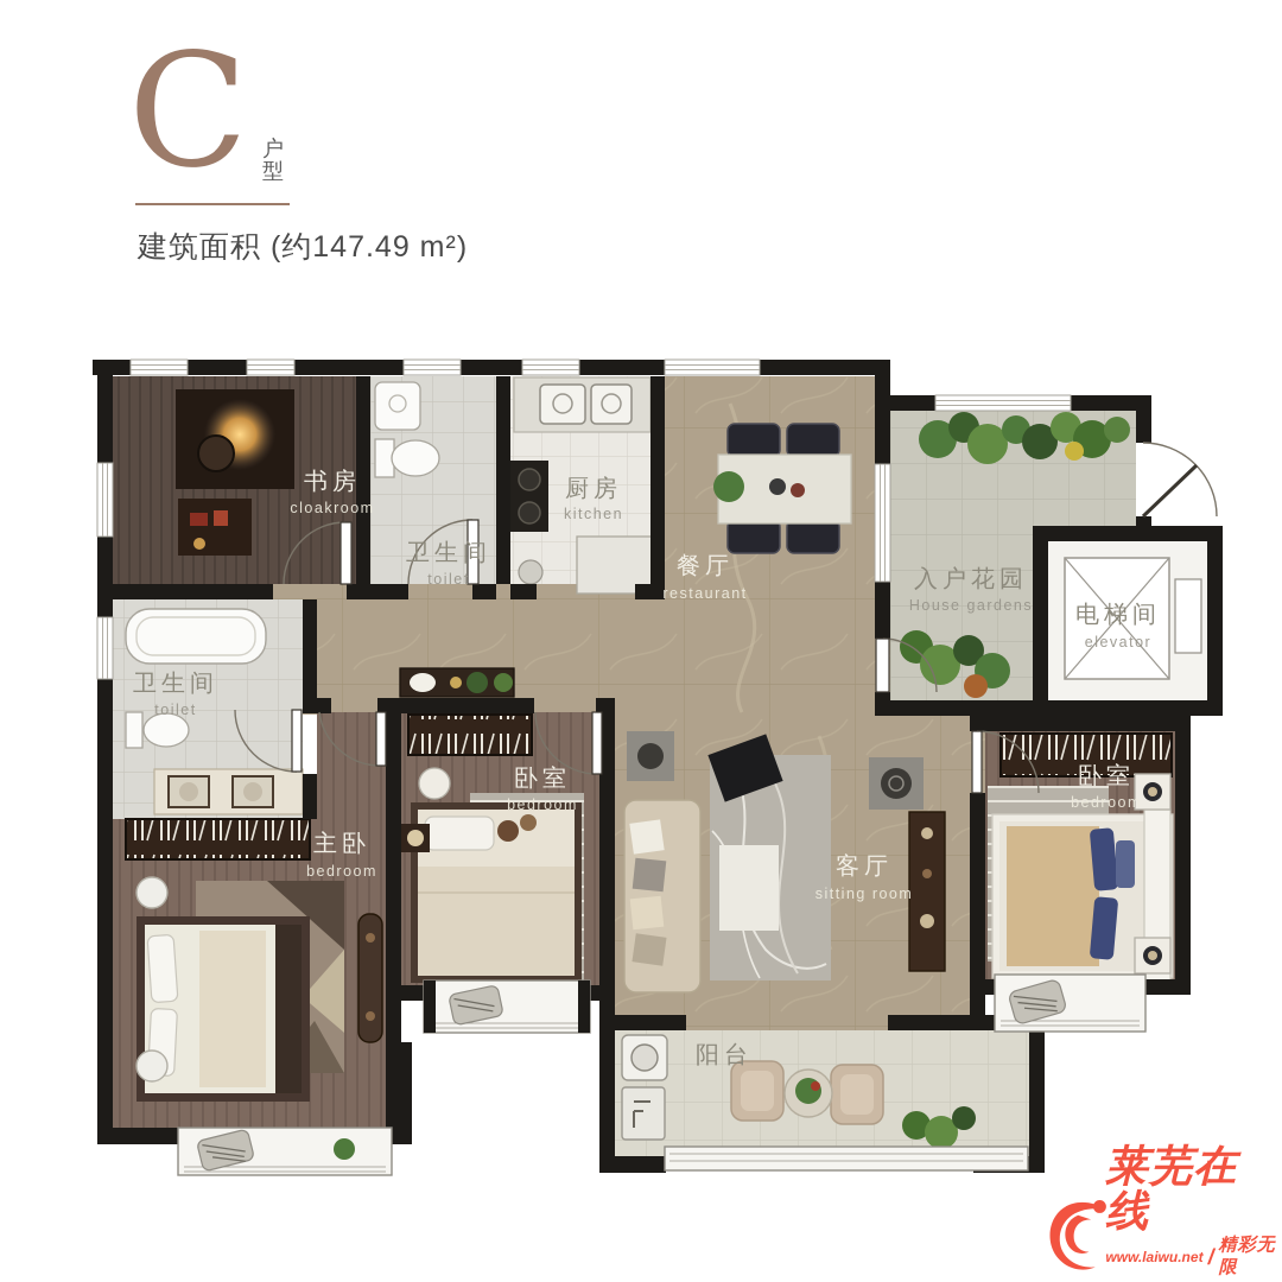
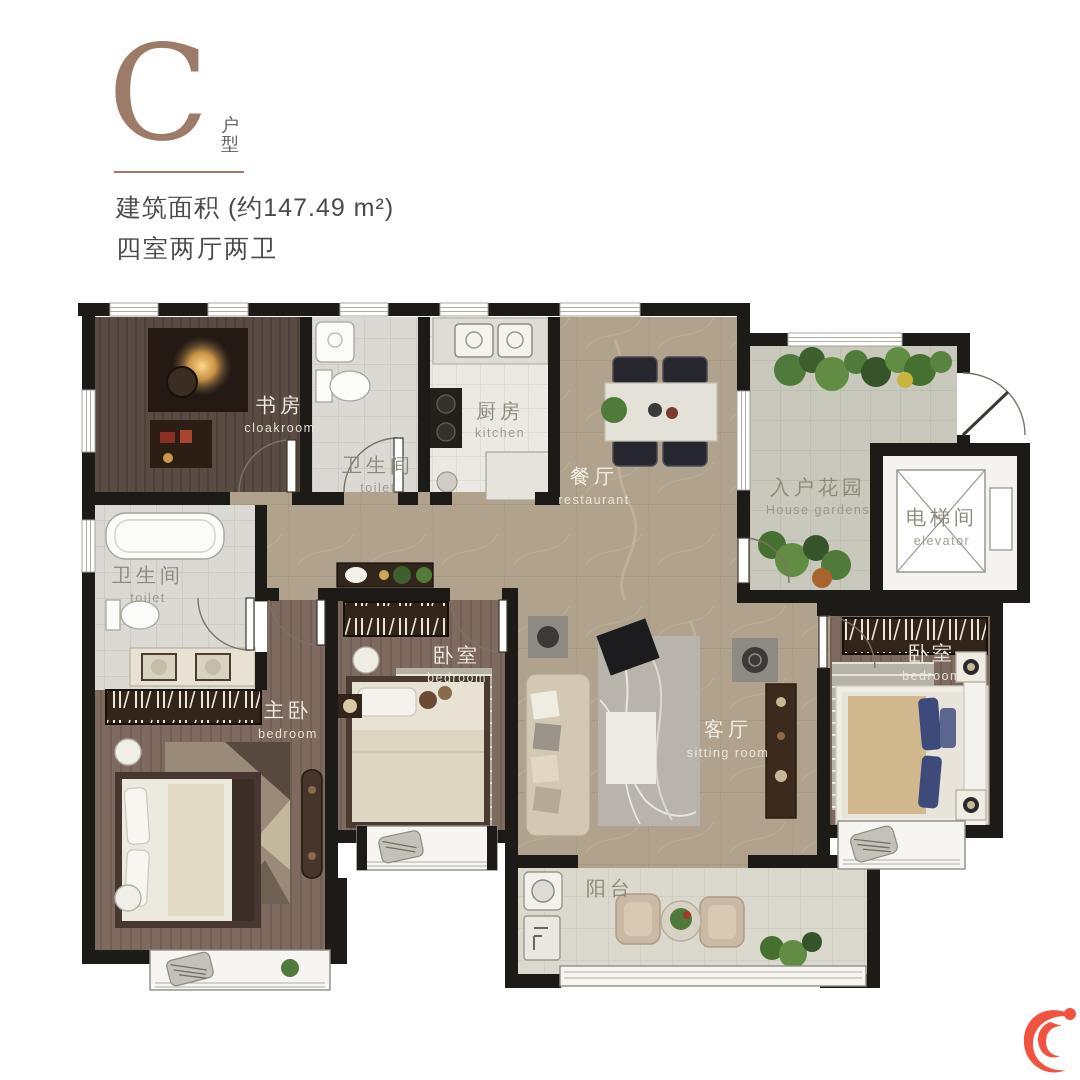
  C
  户型
  建筑面积 (约147.49 m²)
+ 四室两厅两卫
  书房
  cloakroom
  卫生间
  toilet
  厨房
  kitchen
  餐厅
  restaurant
  入户花园
  House gardens
  电梯间
  elevator
  卫生间
  toilet
  主卧
  bedroom
  卧室
  bedroom
  客厅
  sitting room
  卧室
  bedroom
  阳台
- 莱芜在线
- www.laiwu.net
- /
- 精彩无限
